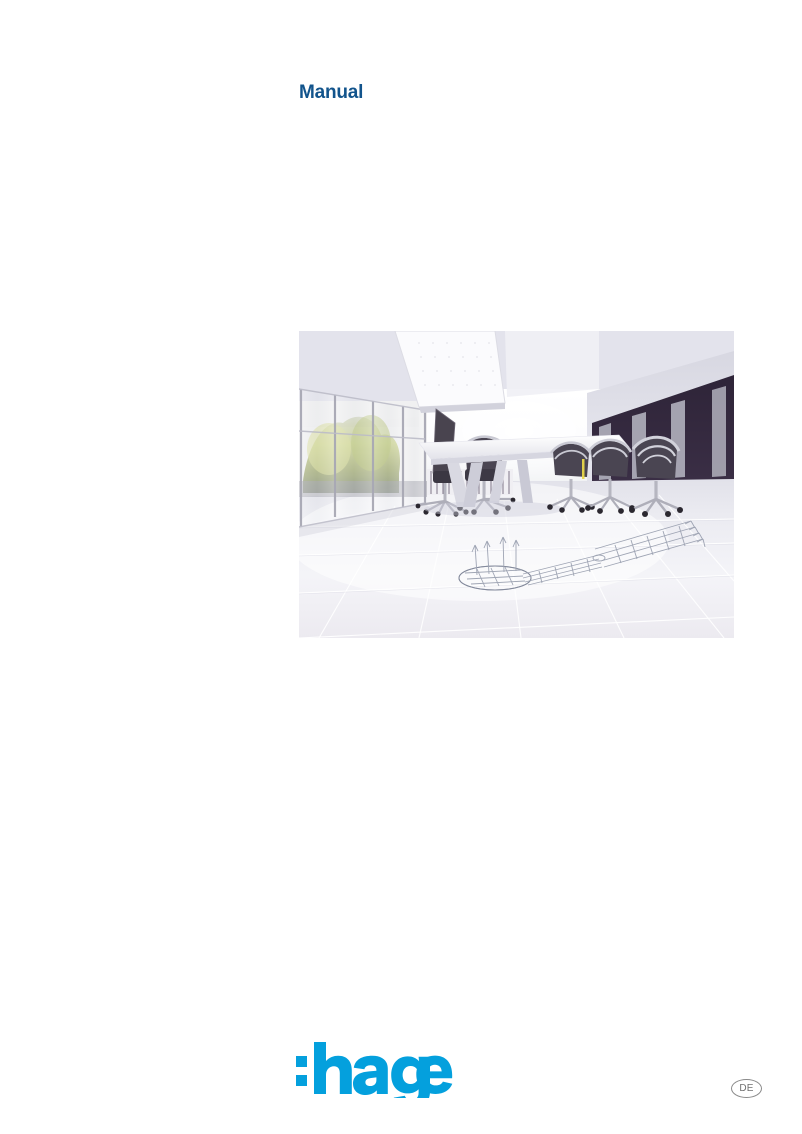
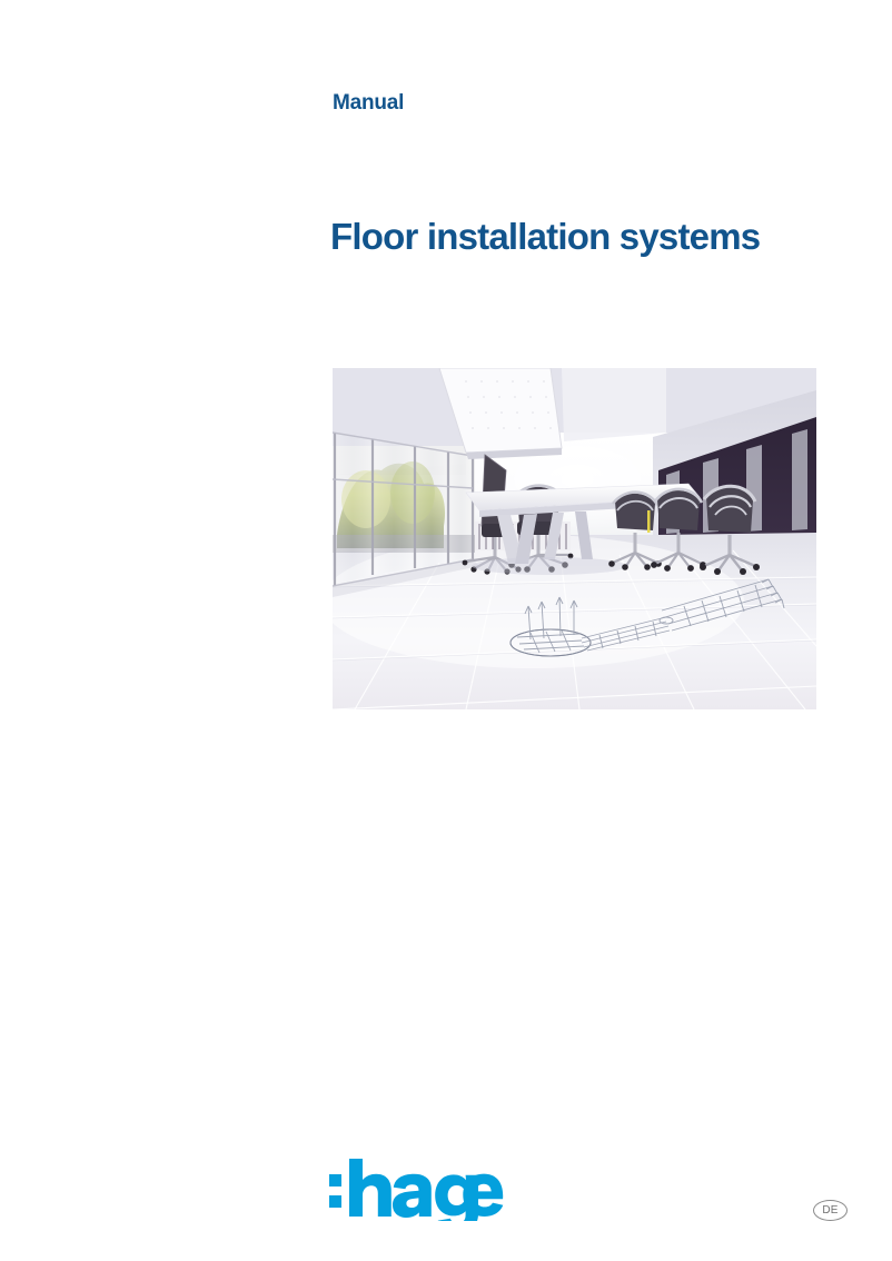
  Manual
+ Floor installation systems
  DE
